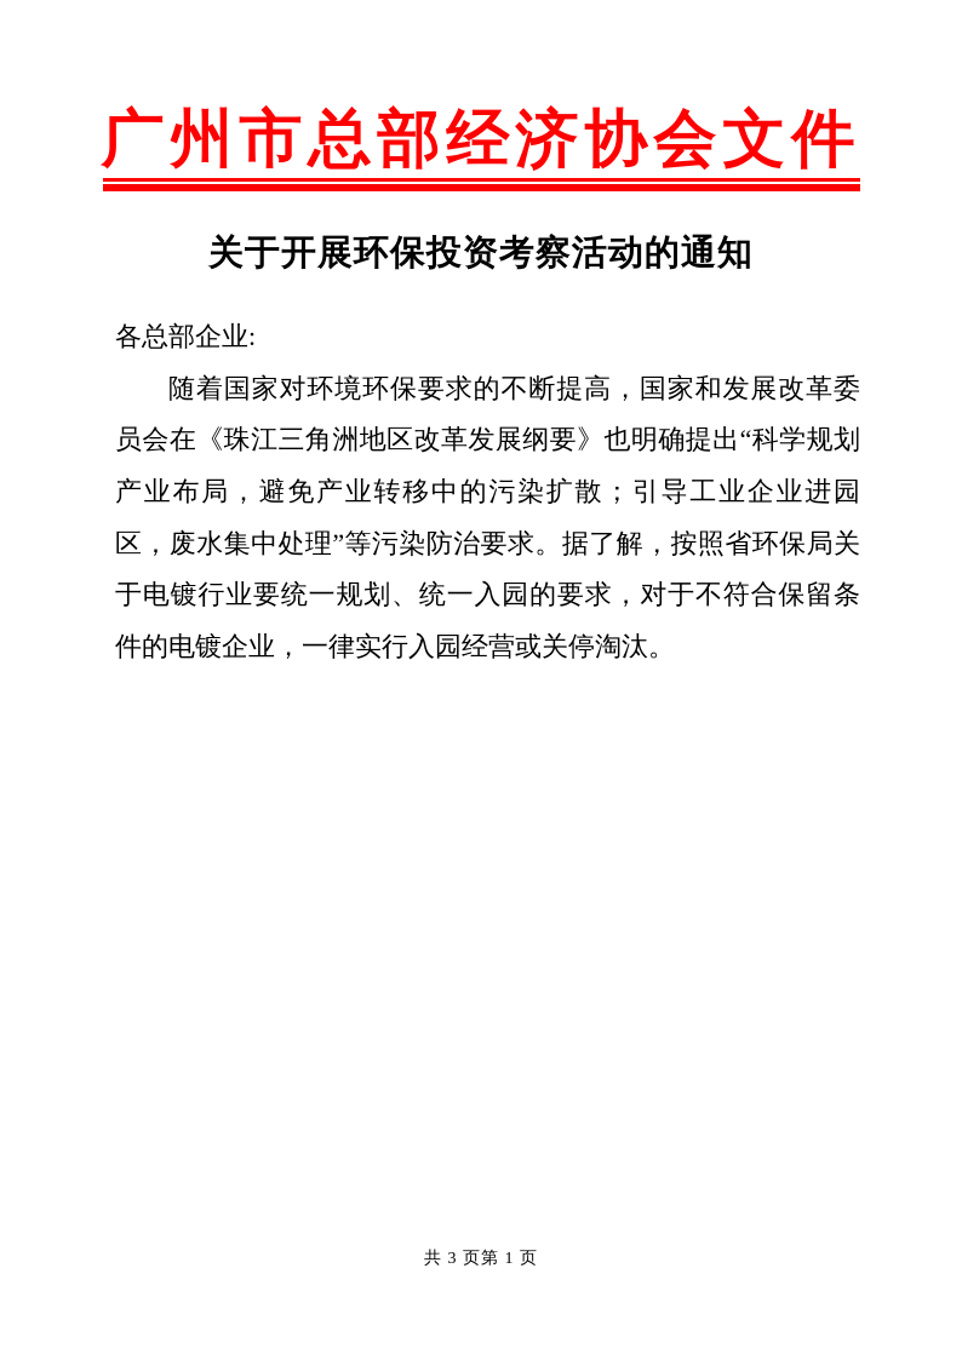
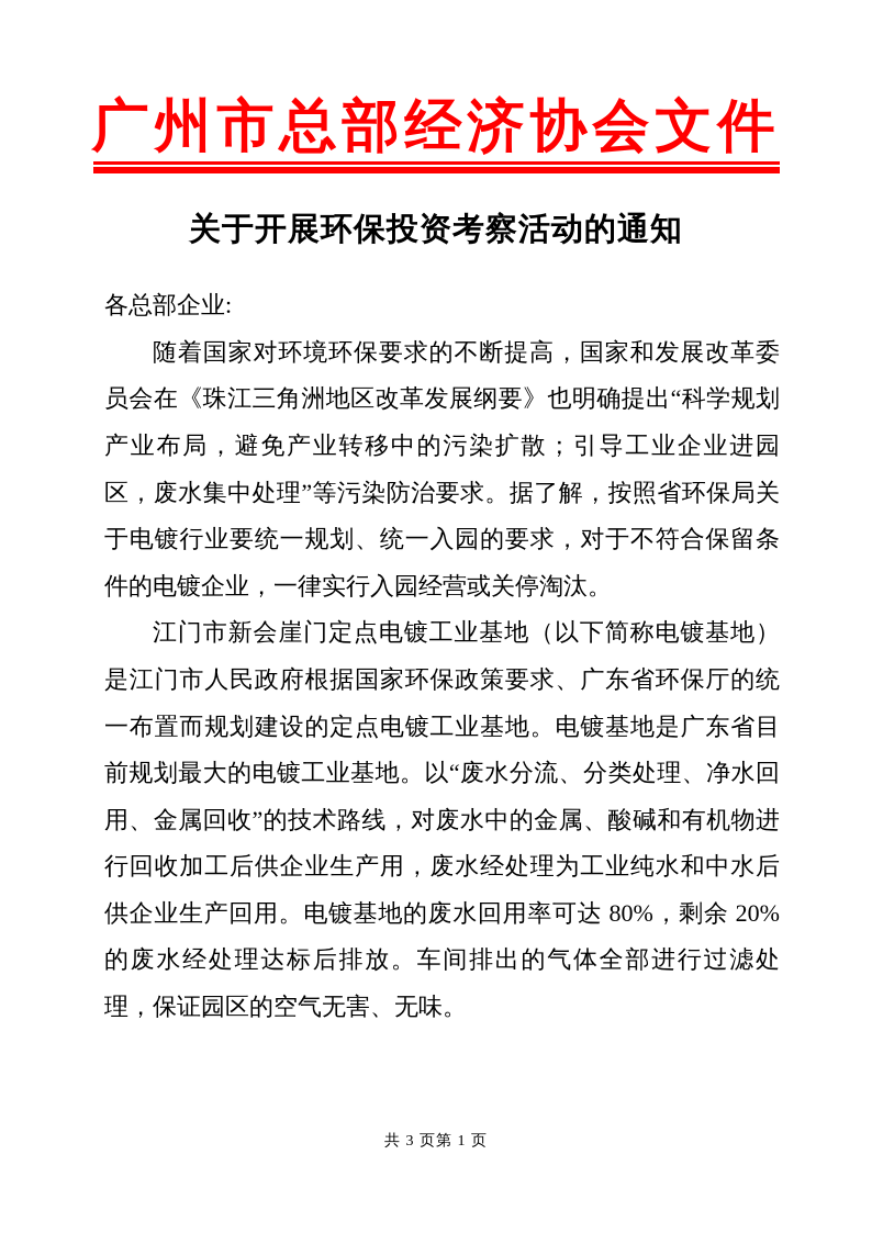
  广州市总部经济协会文件
  关于开展环保投资考察活动的通知
  各总部企业:
  随着国家对环境环保要求的不断提高，国家和发展改革委员会在《珠江三角洲地区改革发展纲要》也明确提出“科学规划产业布局，避免产业转移中的污染扩散；引导工业企业进园区，废水集中处理”等污染防治要求。据了解，按照省环保局关于电镀行业要统一规划、统一入园的要求，对于不符合保留条件的电镀企业，一律实行入园经营或关停淘汰。
+ 江门市新会崖门定点电镀工业基地（以下简称电镀基地）是江门市人民政府根据国家环保政策要求、广东省环保厅的统一布置而规划建设的定点电镀工业基地。电镀基地是广东省目前规划最大的电镀工业基地。以“废水分流、分类处理、净水回用、金属回收”的技术路线，对废水中的金属、酸碱和有机物进行回收加工后供企业生产用，废水经处理为工业纯水和中水后供企业生产回用。电镀基地的废水回用率可达 80%，剩余 20%的废水经处理达标后排放。车间排出的气体全部进行过滤处理，保证园区的空气无害、无味。
  共 3 页第 1 页
